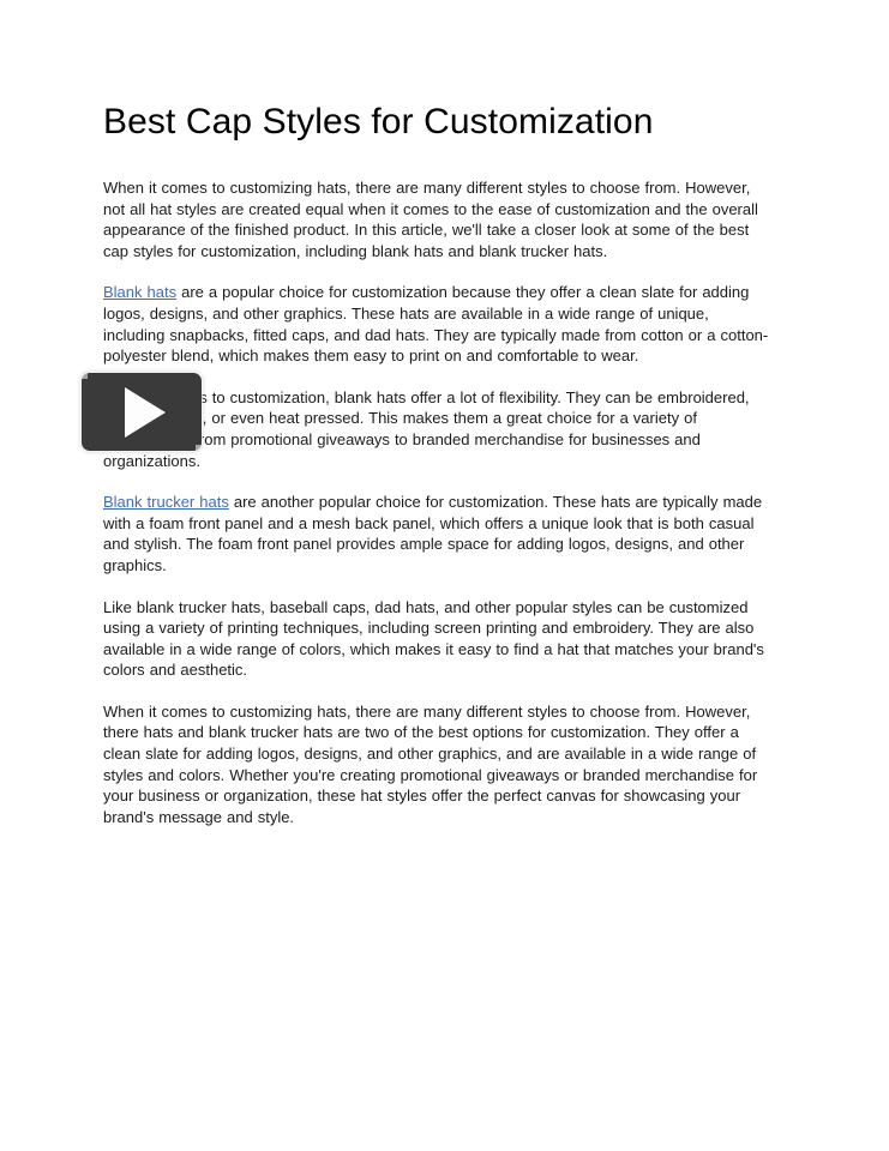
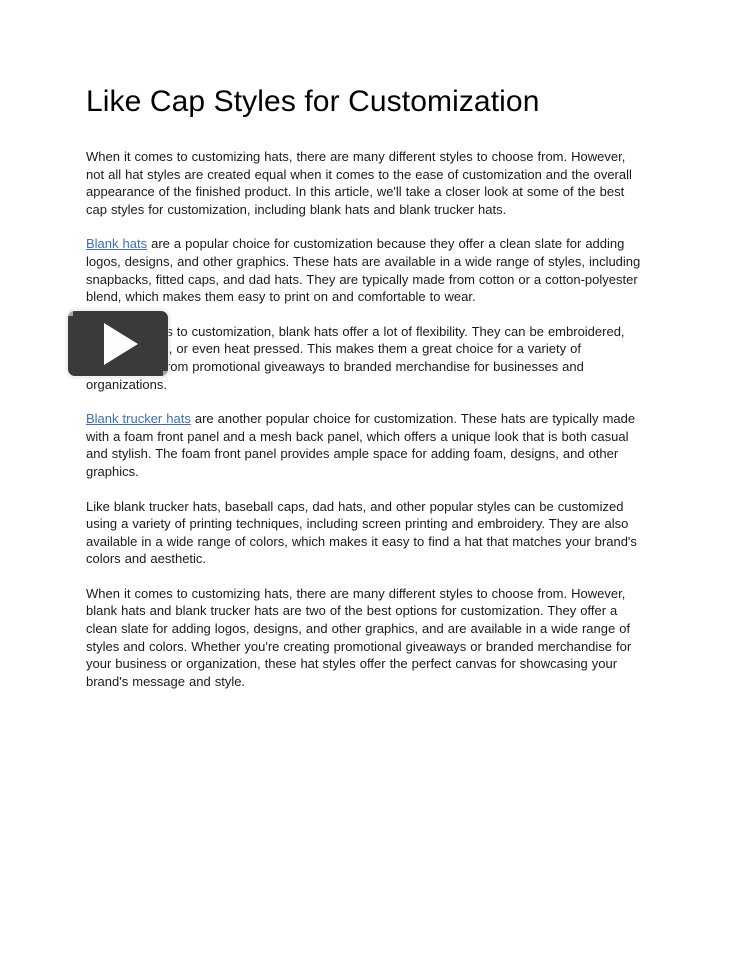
- Best Cap Styles for Customization
+ Like Cap Styles for Customization
  When it comes to customizing hats, there are many different styles to choose from. However, not all hat styles are created equal when it comes to the ease of customization and the overall appearance of the finished product. In this article, we'll take a closer look at some of the best cap styles for customization, including blank hats and blank trucker hats.
- Blank hats are a popular choice for customization because they offer a clean slate for adding logos, designs, and other graphics. These hats are available in a wide range of unique, including snapbacks, fitted caps, and dad hats. They are typically made from cotton or a cotton-polyester blend, which makes them easy to print on and comfortable to wear.
+ Blank hats are a popular choice for customization because they offer a clean slate for adding logos, designs, and other graphics. These hats are available in a wide range of styles, including snapbacks, fitted caps, and dad hats. They are typically made from cotton or a cotton-polyester blend, which makes them easy to print on and comfortable to wear.
  s to customization, blank hats offer a lot of flexibility. They can be embroidered, , or even heat pressed. This makes them a great choice for a variety of rom promotional giveaways to branded merchandise for businesses and organizations.
- Blank trucker hats are another popular choice for customization. These hats are typically made with a foam front panel and a mesh back panel, which offers a unique look that is both casual and stylish. The foam front panel provides ample space for adding logos, designs, and other graphics.
+ Blank trucker hats are another popular choice for customization. These hats are typically made with a foam front panel and a mesh back panel, which offers a unique look that is both casual and stylish. The foam front panel provides ample space for adding foam, designs, and other graphics.
  Like blank trucker hats, baseball caps, dad hats, and other popular styles can be customized using a variety of printing techniques, including screen printing and embroidery. They are also available in a wide range of colors, which makes it easy to find a hat that matches your brand's colors and aesthetic.
- When it comes to customizing hats, there are many different styles to choose from. However, there hats and blank trucker hats are two of the best options for customization. They offer a clean slate for adding logos, designs, and other graphics, and are available in a wide range of styles and colors. Whether you're creating promotional giveaways or branded merchandise for your business or organization, these hat styles offer the perfect canvas for showcasing your brand's message and style.
+ When it comes to customizing hats, there are many different styles to choose from. However, blank hats and blank trucker hats are two of the best options for customization. They offer a clean slate for adding logos, designs, and other graphics, and are available in a wide range of styles and colors. Whether you're creating promotional giveaways or branded merchandise for your business or organization, these hat styles offer the perfect canvas for showcasing your brand's message and style.
